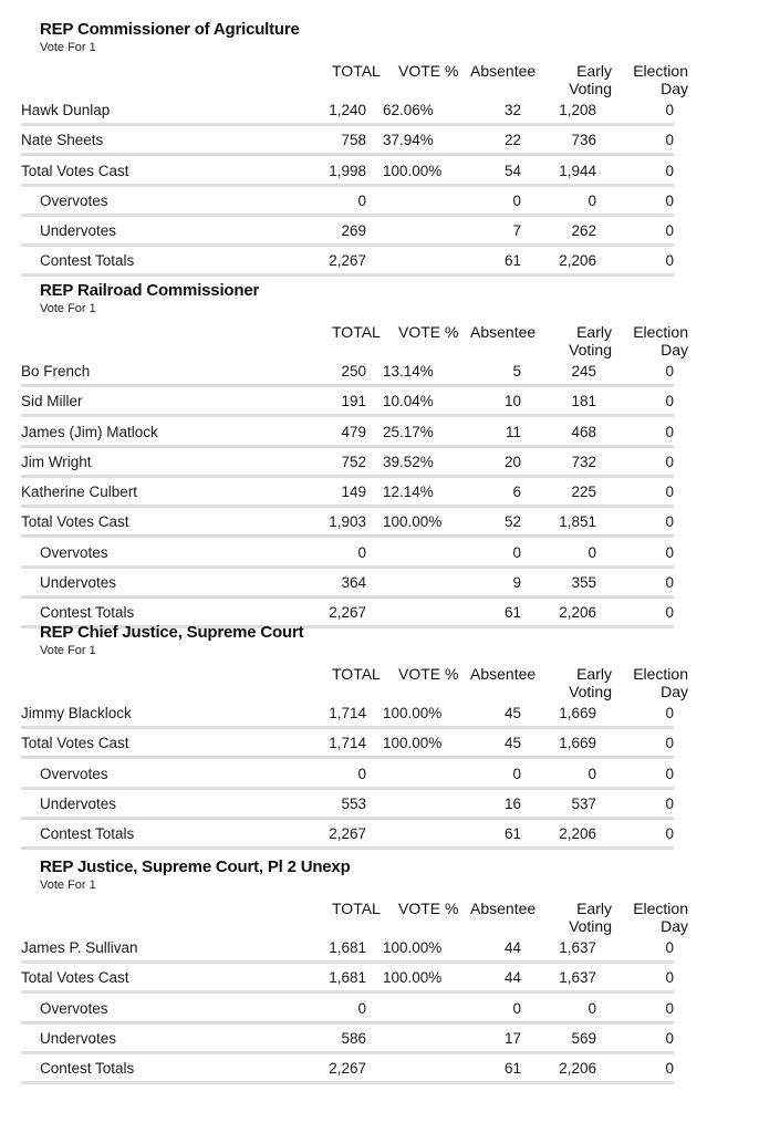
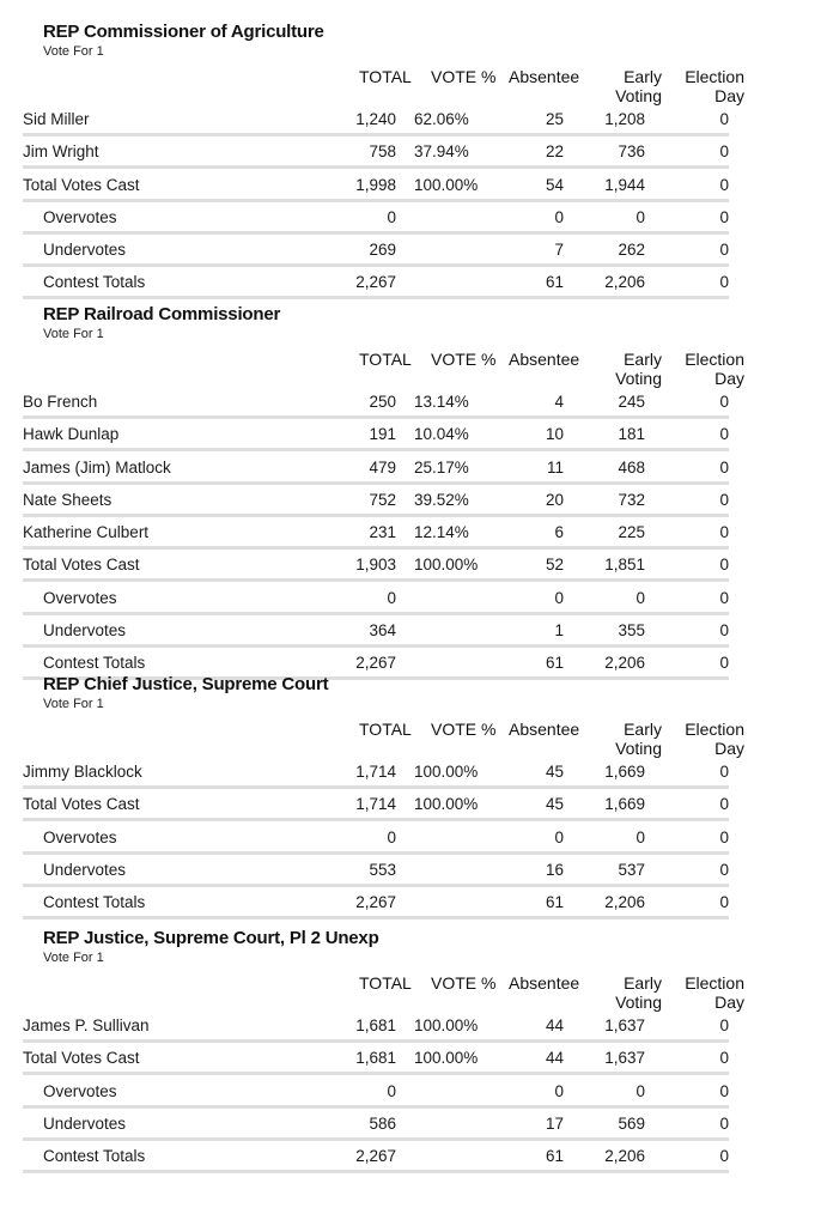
  REP Commissioner of Agriculture
  Vote For 1
  TOTAL
  VOTE %
  Absentee
  Early
  Voting
  Election
  Day
- Hawk Dunlap
+ Sid Miller
  1,240
  62.06%
- 32
+ 25
  1,208
  0
- Nate Sheets
+ Jim Wright
  758
  37.94%
  22
  736
  0
  Total Votes Cast
  1,998
  100.00%
  54
  1,944
  0
  Overvotes
  0
  0
  0
  0
  Undervotes
  269
  7
  262
  0
  Contest Totals
  2,267
  61
  2,206
  0
  REP Railroad Commissioner
  Vote For 1
  TOTAL
  VOTE %
  Absentee
  Early
  Voting
  Election
  Day
  Bo French
  250
  13.14%
- 5
+ 4
  245
  0
- Sid Miller
+ Hawk Dunlap
  191
  10.04%
  10
  181
  0
  James (Jim) Matlock
  479
  25.17%
  11
  468
  0
- Jim Wright
+ Nate Sheets
  752
  39.52%
  20
  732
  0
  Katherine Culbert
- 149
+ 231
  12.14%
  6
  225
  0
  Total Votes Cast
  1,903
  100.00%
  52
  1,851
  0
  Overvotes
  0
  0
  0
  0
  Undervotes
  364
- 9
+ 1
  355
  0
  Contest Totals
  2,267
  61
  2,206
  0
  REP Chief Justice, Supreme Court
  Vote For 1
  TOTAL
  VOTE %
  Absentee
  Early
  Voting
  Election
  Day
  Jimmy Blacklock
  1,714
  100.00%
  45
  1,669
  0
  Total Votes Cast
  1,714
  100.00%
  45
  1,669
  0
  Overvotes
  0
  0
  0
  0
  Undervotes
  553
  16
  537
  0
  Contest Totals
  2,267
  61
  2,206
  0
  REP Justice, Supreme Court, Pl 2 Unexp
  Vote For 1
  TOTAL
  VOTE %
  Absentee
  Early
  Voting
  Election
  Day
  James P. Sullivan
  1,681
  100.00%
  44
  1,637
  0
  Total Votes Cast
  1,681
  100.00%
  44
  1,637
  0
  Overvotes
  0
  0
  0
  0
  Undervotes
  586
  17
  569
  0
  Contest Totals
  2,267
  61
  2,206
  0
